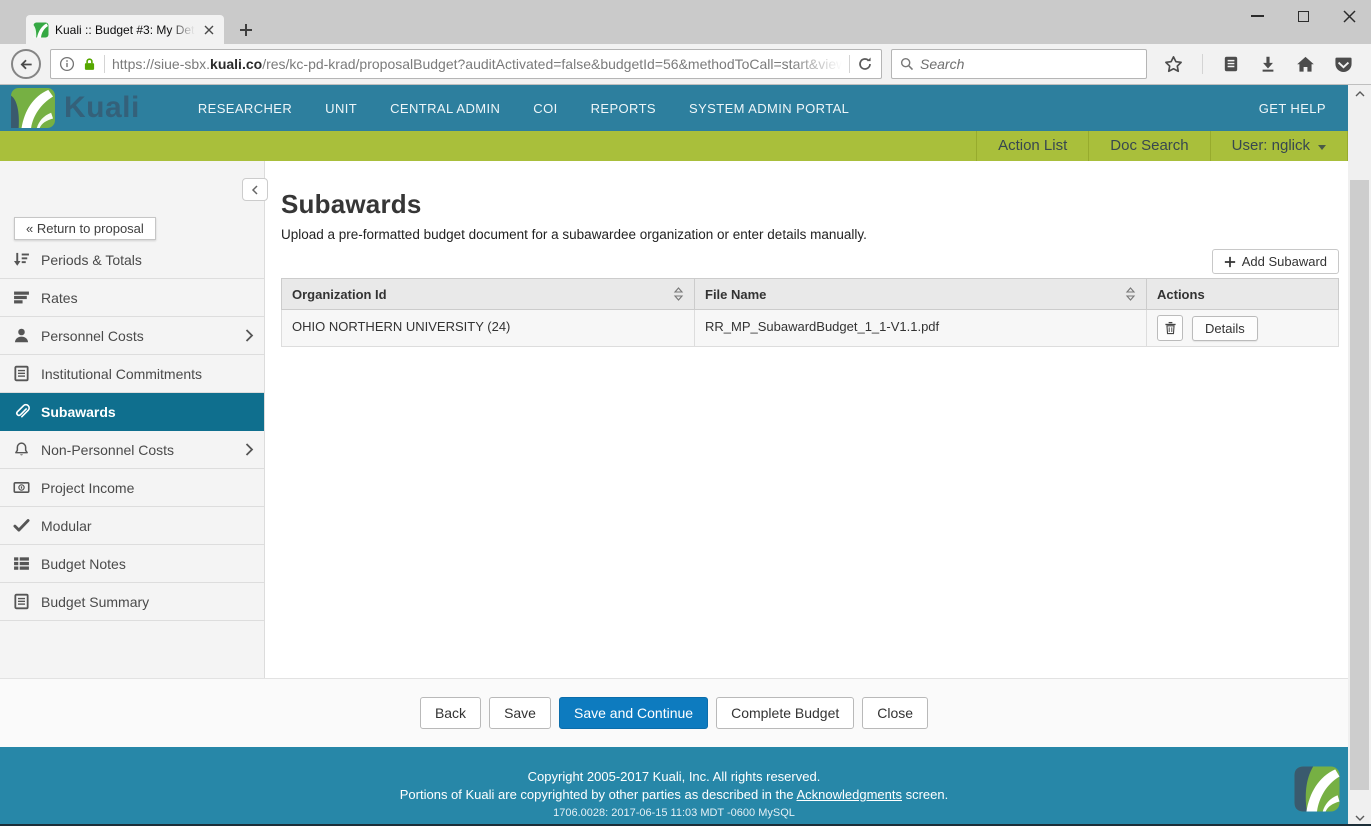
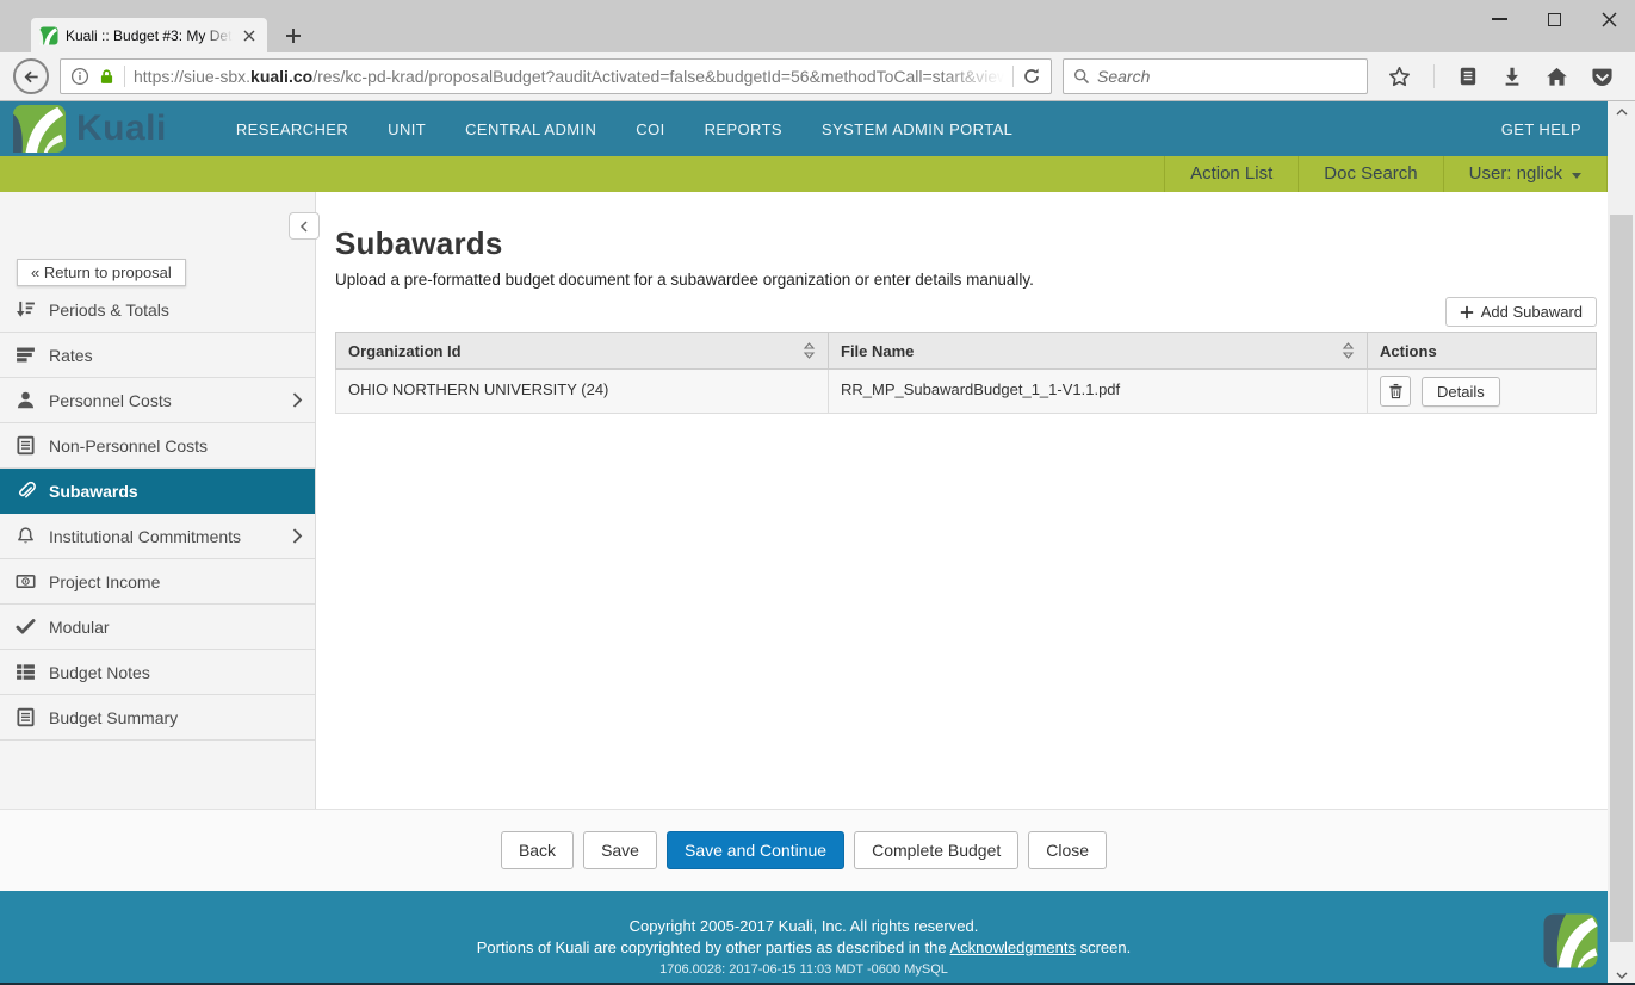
  Kuali :: Budget #3: My Det
  https://siue-sbx.kuali.co/res/kc-pd-krad/proposalBudget?auditActivated=false&budgetId=56&methodToCall=start&view
  Search
  Kuali
  RESEARCHER
  UNIT
  CENTRAL ADMIN
  COI
  REPORTS
  SYSTEM ADMIN PORTAL
  GET HELP
  Action List
  Doc Search
  User: nglick
  « Return to proposal
  Periods & Totals
  Rates
  Personnel Costs
- Institutional Commitments
+ Non-Personnel Costs
  Subawards
- Non-Personnel Costs
+ Institutional Commitments
  Project Income
  Modular
  Budget Notes
  Budget Summary
  Subawards
  Upload a pre-formatted budget document for a subawardee organization or enter details manually.
  Add Subaward
  Organization Id	File Name	Actions
  OHIO NORTHERN UNIVERSITY (24)	RR_MP_SubawardBudget_1_1-V1.1.pdf	Details
  Back
  Save
  Save and Continue
  Complete Budget
  Close
  Copyright 2005-2017 Kuali, Inc. All rights reserved.
  Portions of Kuali are copyrighted by other parties as described in the Acknowledgments screen.
  1706.0028: 2017-06-15 11:03 MDT -0600 MySQL
